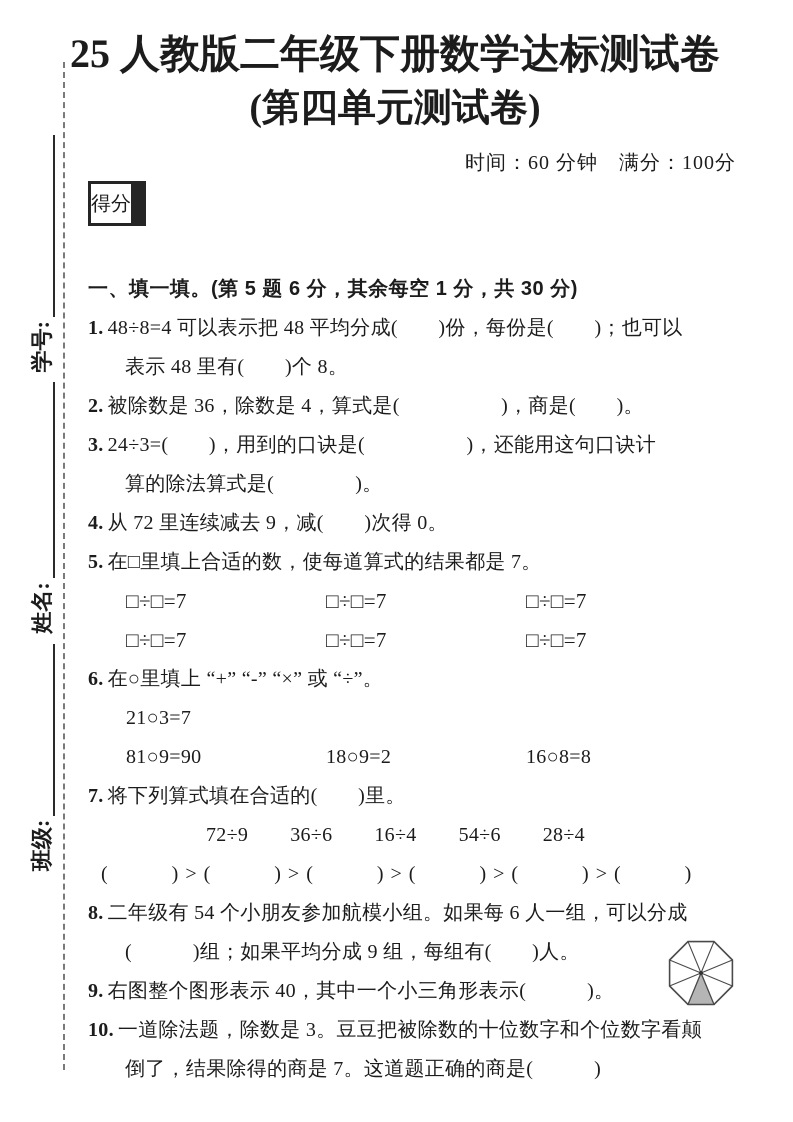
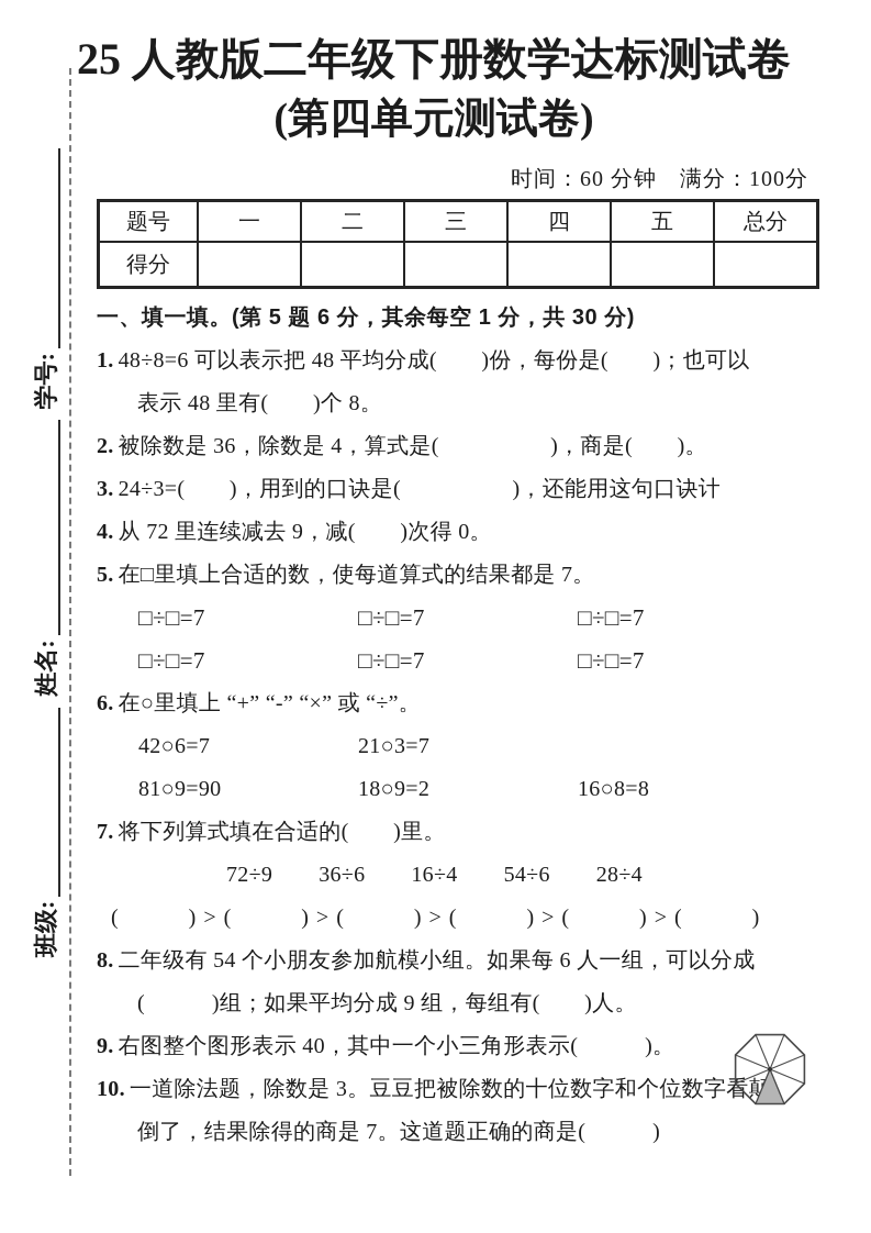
  25 人教版二年级下册数学达标测试卷
  (第四单元测试卷)
  时间：60 分钟 满分：100分
+ 题号	一	二	三	四	五	总分
  得分
  一、填一填。(第 5 题 6 分，其余每空 1 分，共 30 分)
- 1. 48÷8=4 可以表示把 48 平均分成( )份，每份是( )；也可以
+ 1. 48÷8=6 可以表示把 48 平均分成( )份，每份是( )；也可以
  表示 48 里有( )个 8。
  2. 被除数是 36，除数是 4，算式是( )，商是( )。
  3. 24÷3=( )，用到的口诀是( )，还能用这句口诀计
- 算的除法算式是( )。
  4. 从 72 里连续减去 9，减( )次得 0。
  5. 在□里填上合适的数，使每道算式的结果都是 7。
  □÷□=7
  □÷□=7
  □÷□=7
  □÷□=7
  □÷□=7
  □÷□=7
  6. 在○里填上 “+” “-” “×” 或 “÷”。
+ 42○6=7
  21○3=7
  81○9=90
  18○9=2
  16○8=8
  7. 将下列算式填在合适的( )里。
  72÷9
  36÷6
  16÷4
  54÷6
  28÷4
  ( ) > ( ) > ( ) > ( ) > ( ) > ( )
  8. 二年级有 54 个小朋友参加航模小组。如果每 6 人一组，可以分成
  ( )组；如果平均分成 9 组，每组有( )人。
  9. 右图整个图形表示 40，其中一个小三角形表示( )。
  10. 一道除法题，除数是 3。豆豆把被除数的十位数字和个位数字看颠
  倒了，结果除得的商是 7。这道题正确的商是( )
